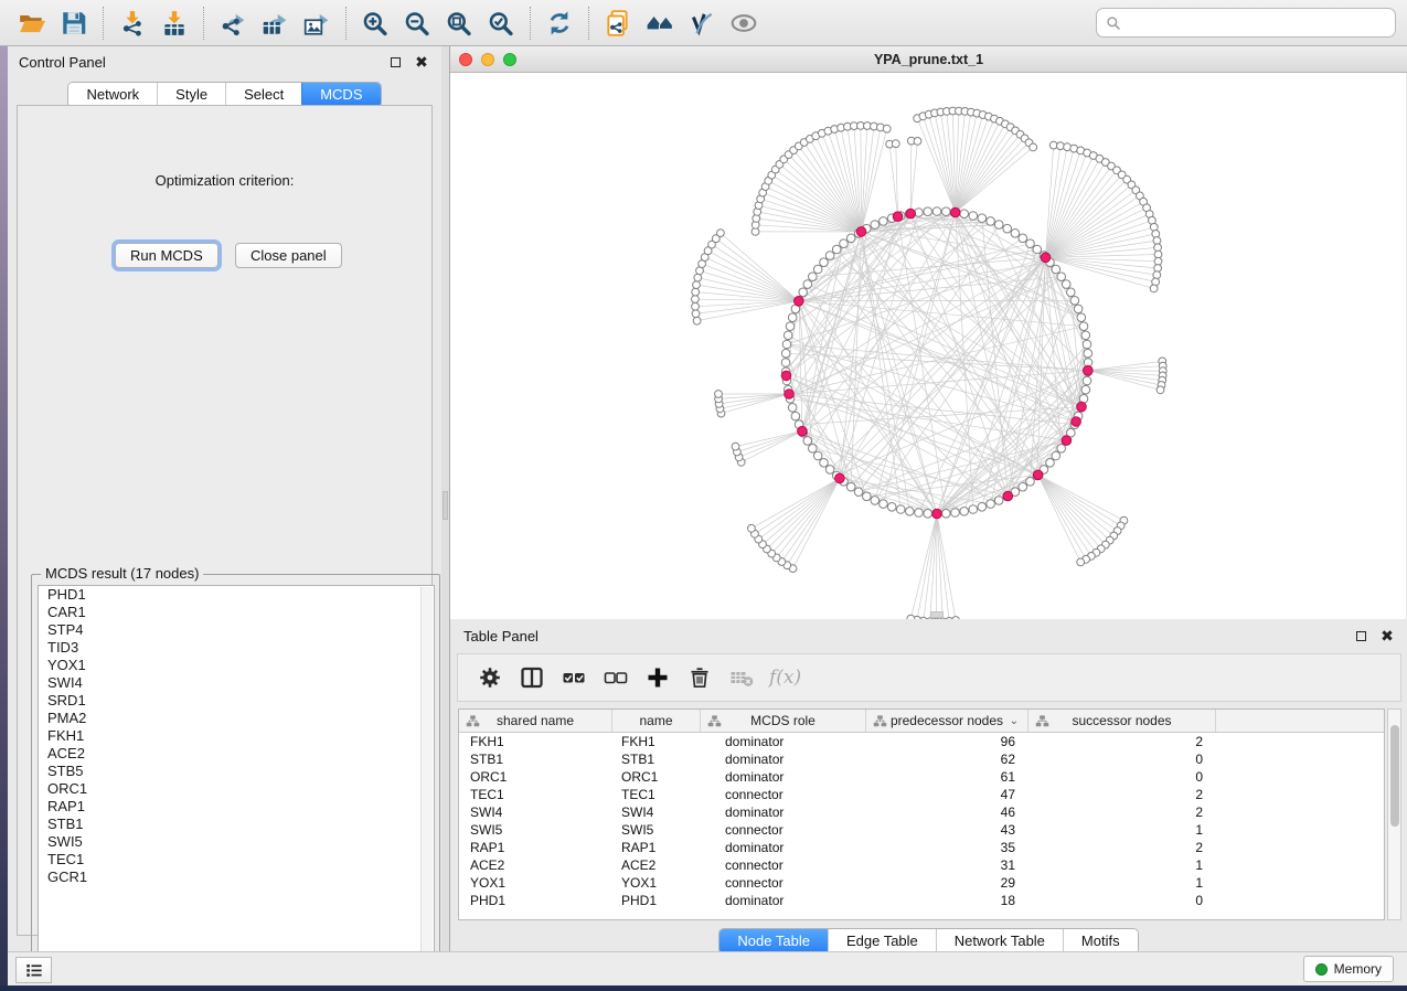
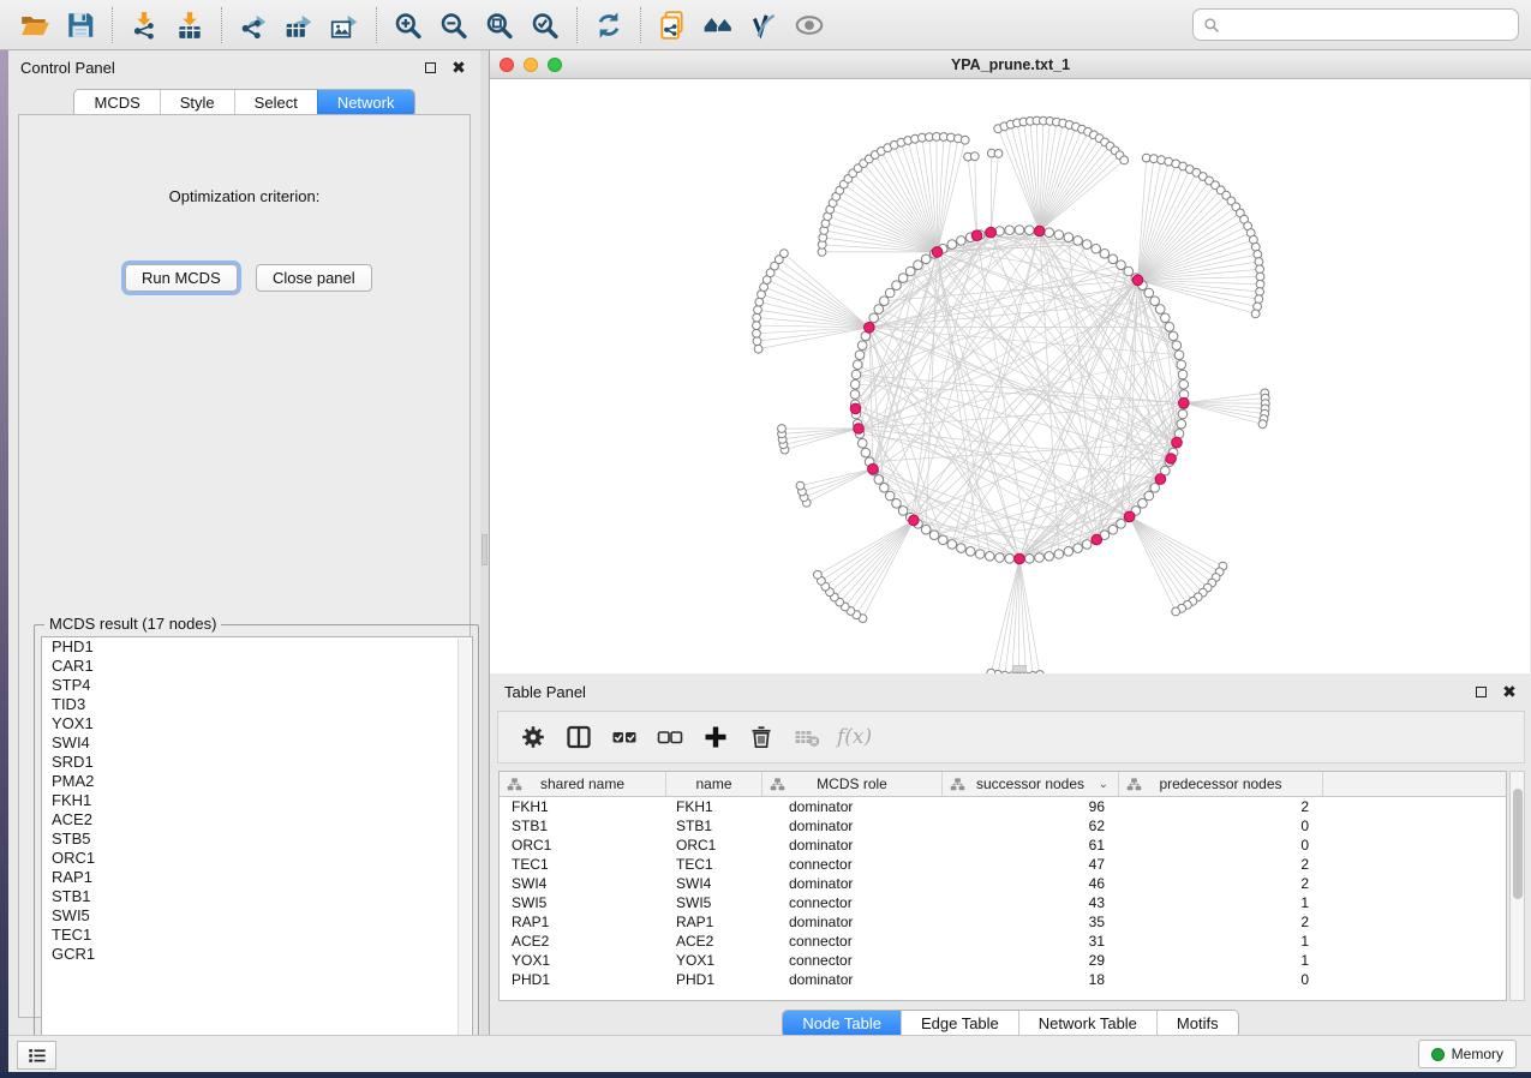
  Control Panel
  ✖
- Network
+ MCDS
  Style
  Select
- MCDS
+ Network
  Optimization criterion:
  Run MCDS
  Close panel
  MCDS result (17 nodes)
  PHD1
  CAR1
  STP4
  TID3
  YOX1
  SWI4
  SRD1
  PMA2
  FKH1
  ACE2
  STB5
  ORC1
  RAP1
  STB1
  SWI5
  TEC1
  GCR1
  YPA_prune.txt_1
  Table Panel
  ✖
  f(x)
  shared name
  name
  MCDS role
- predecessor nodes
+ successor nodes
  ⌄
- successor nodes
+ predecessor nodes
  FKH1
  FKH1
  dominator
  96
  2
  STB1
  STB1
  dominator
  62
  0
  ORC1
  ORC1
  dominator
  61
  0
  TEC1
  TEC1
  connector
  47
  2
  SWI4
  SWI4
  dominator
  46
  2
  SWI5
  SWI5
  connector
  43
  1
  RAP1
  RAP1
  dominator
  35
  2
  ACE2
  ACE2
  connector
  31
  1
  YOX1
  YOX1
  connector
  29
  1
  PHD1
  PHD1
  dominator
  18
  0
  Node Table
  Edge Table
  Network Table
  Motifs
  Memory
